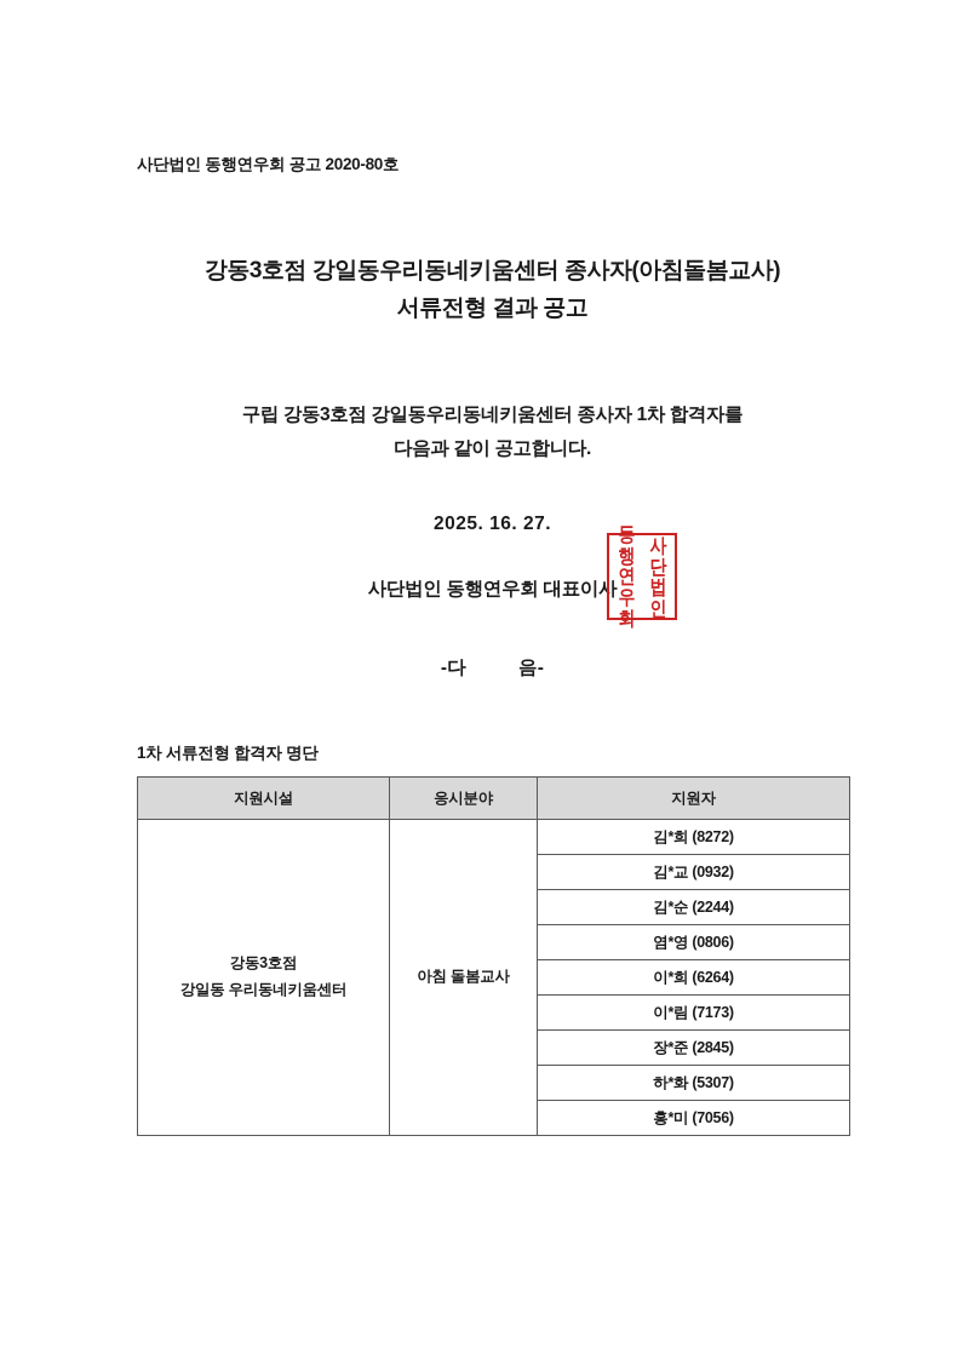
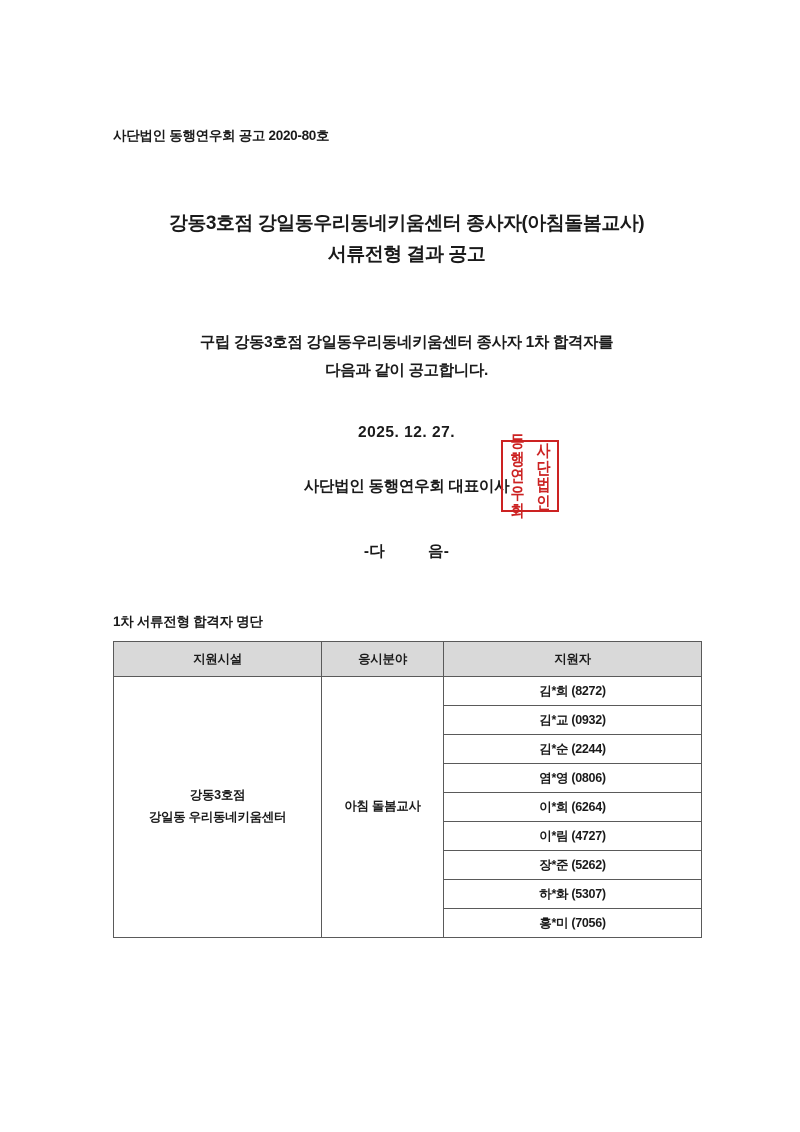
  사단법인 동행연우회 공고 2020-80호
  강동3호점 강일동우리동네키움센터 종사자(아침돌봄교사)
  서류전형 결과 공고
  구립 강동3호점 강일동우리동네키움센터 종사자 1차 합격자를
  다음과 같이 공고합니다.
- 2025. 16. 27.
+ 2025. 12. 27.
  사단법인 동행연우회 대표이사
  동
  행
  연
  우
  회
  사
  단
  법
  인
  -다 음-
  1차 서류전형 합격자 명단
  지원시설	응시분야	지원자
  강동3호점 강일동 우리동네키움센터	아침 돌봄교사	김*희 (8272)
  김*교 (0932)
  김*순 (2244)
  염*영 (0806)
  이*희 (6264)
- 이*림 (7173)
+ 이*림 (4727)
- 장*준 (2845)
+ 장*준 (5262)
  하*화 (5307)
  홍*미 (7056)
